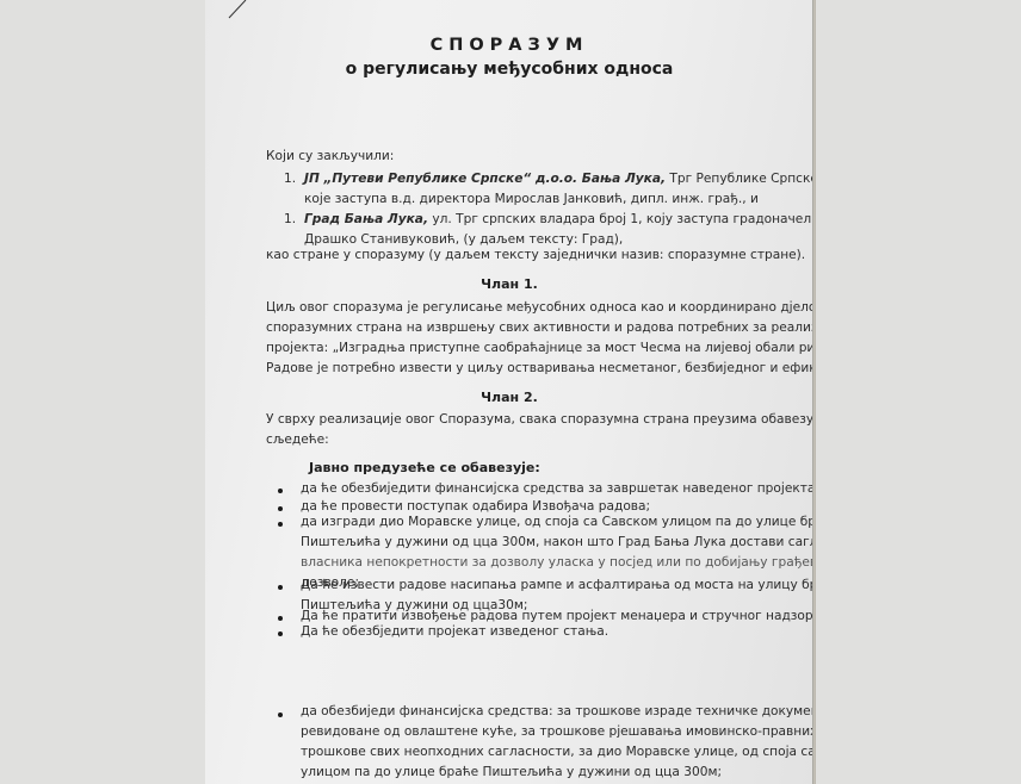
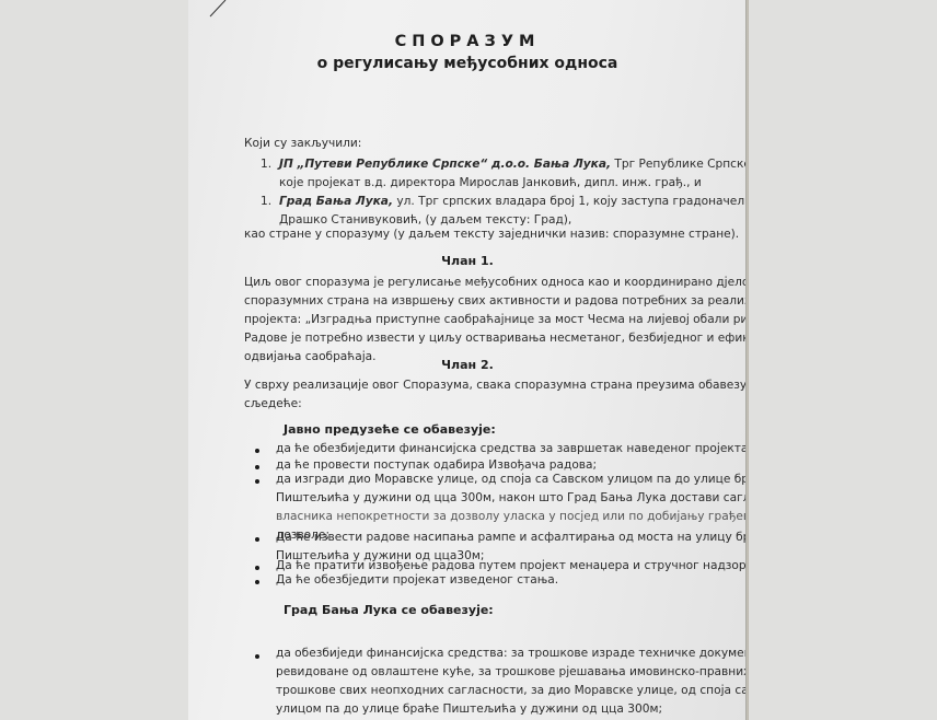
  СПОРАЗУМ
  о регулисању међусобних односа
  Који су закључили:
  1.
  ЈП „Путеви Републике Српске“ д.о.о. Бања Лука, Трг Републике Српск
- које заступа в.д. директора Мирослав Јанковић, дипл. инж. грађ., и
+ које пројекат в.д. директора Мирослав Јанковић, дипл. инж. грађ., и
  1.
  Град Бања Лука, ул. Трг српских владара број 1, коју заступа градоначел
  Драшко Станивуковић, (у даљем тексту: Град),
  као стране у споразуму (у даљем тексту заједнички назив: споразумне стране).
  Члан 1.
  Циљ овог споразума је регулисање међусобних односа као и координирано дјел
  споразумних страна на извршењу свих активности и радова потребних за реали
  пројекта: „Изградња приступне саобраћајнице за мост Чесма на лијевој обали ри
  Радове је потребно извести у циљу остваривања несметаног, безбиједног и ефи
+ одвијања саобраћаја.
  Члан 2.
  У сврху реализације овог Споразума, свака споразумна страна преузима обавезу
  сљедеће:
  Јавно предузеће се обавезује:
  да ће обезбиједити финансијска средства за завршетак наведеног пројект
  да ће провести поступак одабира Извођача радова;
  да изгради дио Моравске улице, од споја са Савском улицом па до улице б
  Пиштељића у дужини од цца 300м, након што Град Бања Лука достави саг
  власника непокретности за дозволу уласка у посјед или по добијању грађе
  дозволе;
  Да ће извести радове насипања рампе и асфалтирања од моста на улицу б
  Пиштељића у дужини од цца30м;
  Да ће пратити извођење радова путем пројект менаџера и стручног надзор
  Да ће обезбједити пројекат изведеног стања.
+ Град Бања Лука се обавезује:
  да обезбиједи финансијска средства: за трошкове израде техничке докуме
  ревидоване од овлаштене куће, за трошкове рјешавања имовинско-правни
  трошкове свих неопходних сагласности, за дио Моравске улице, од споја с
  улицом па до улице браће Пиштељића у дужини од цца 300м;
